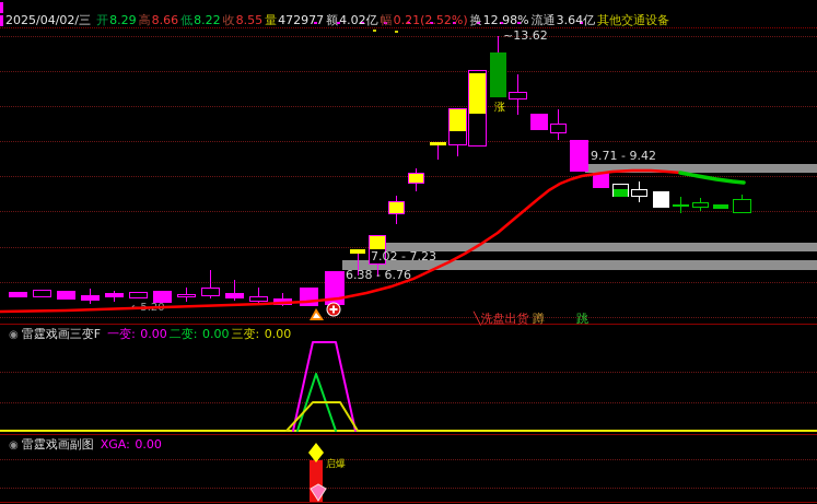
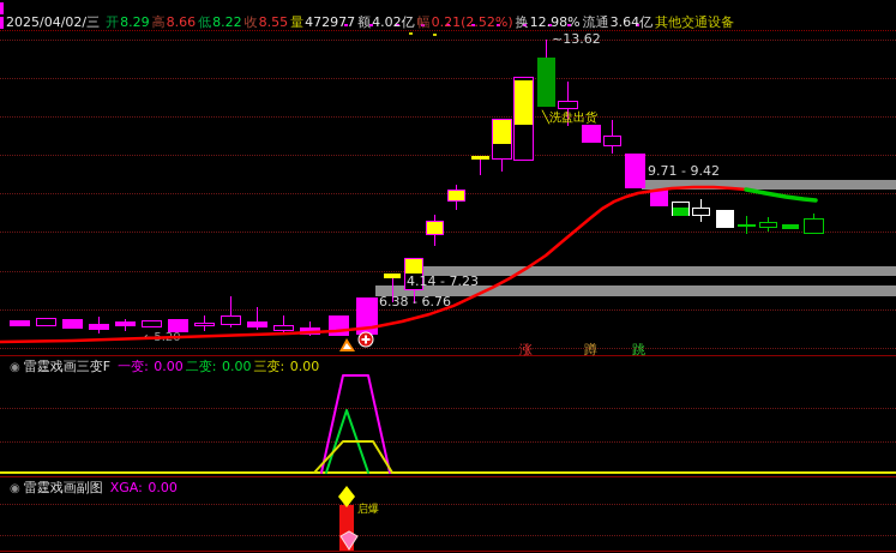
  ~13.62
- 涨
+ ╲洗盘出货
  9.71 - 9.42
- 7.02 - 7.23
+ 4.14 - 7.23
  6.38 - 6.76
- ╲洗盘出货
+ 涨
  蹲
  跳
  启爆
  2025/04/02/三 开8.29 高8.66 低8.22 收8.55 量472977 额4.02亿 幅0.21(2.52%) 换12.98% 流通3.64亿 其他交通设备
  ◉ 雷霆戏画三变F 一变: 0.00 二变: 0.00 三变: 0.00
  ◉ 雷霆戏画副图 XGA: 0.00
